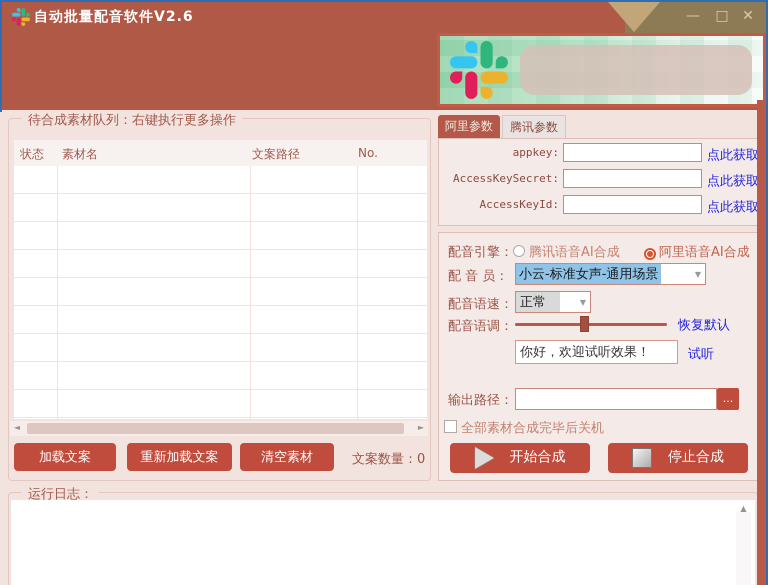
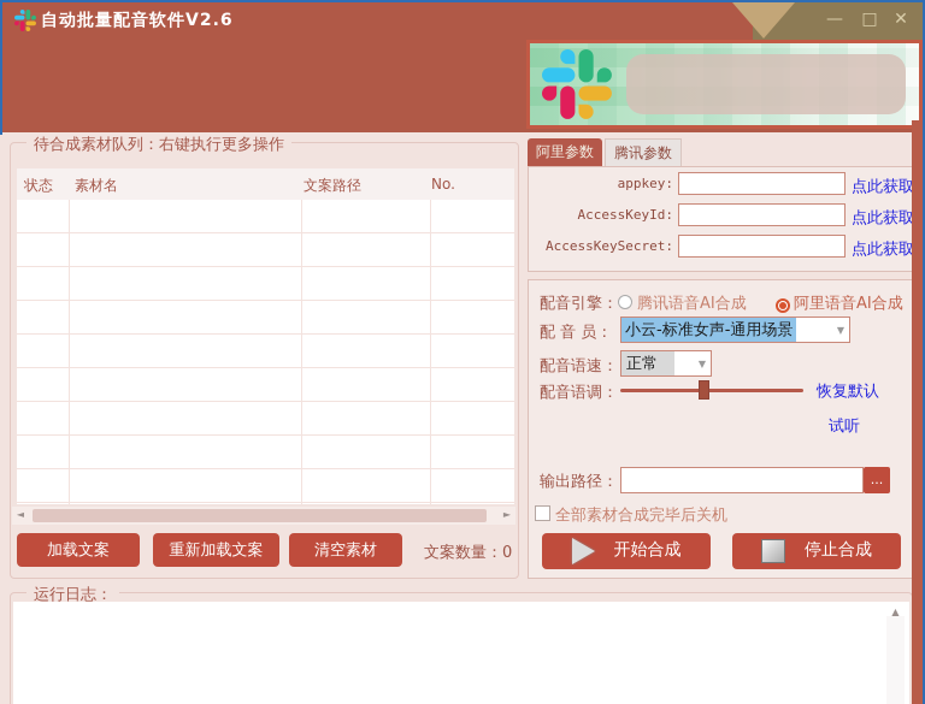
  自动批量配音软件V2.6
  —
  □
  ✕
  待合成素材队列：右键执行更多操作
  状态
  素材名
  文案路径
  No.
  ◄
  ►
  加载文案
  重新加载文案
  清空素材
  文案数量：0
  阿里参数
  腾讯参数
  appkey:
  点此获取
- AccessKeySecret:
+ AccessKeyId:
  点此获取
- AccessKeyId:
+ AccessKeySecret:
  点此获取
  配音引擎：
  腾讯语音AI合成
  阿里语音AI合成
  配 音 员：
  小云-标准女声-通用场景
  ▼
  配音语速：
  正常
  ▼
  配音语调：
  恢复默认
- 你好，欢迎试听效果！
  试听
  输出路径：
  ...
  全部素材合成完毕后关机
  开始合成
  停止合成
  运行日志：
  ▲
